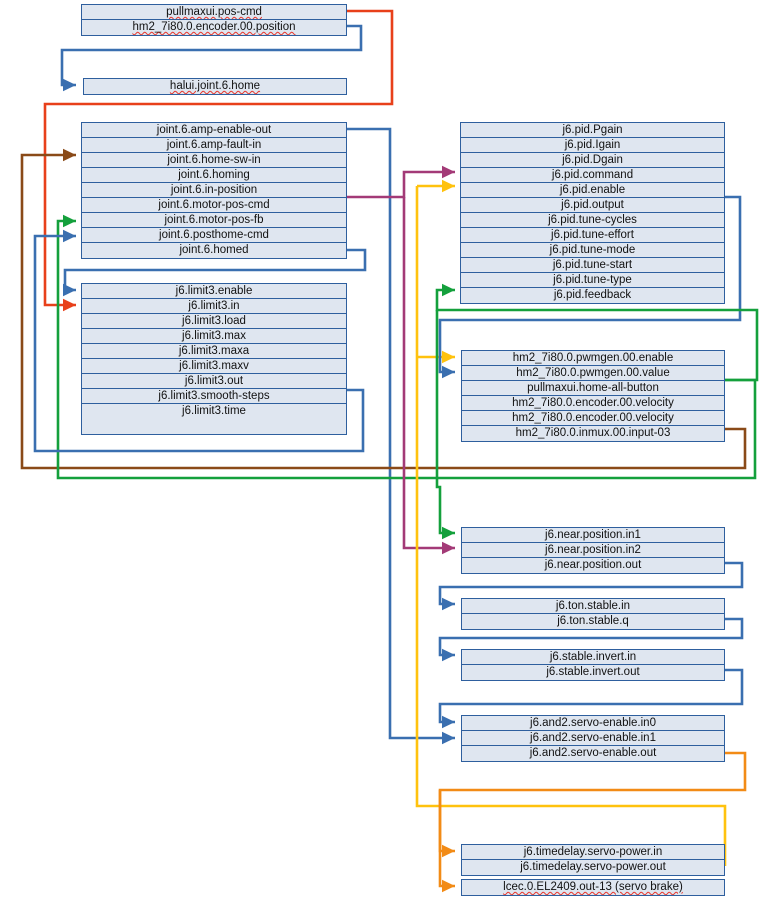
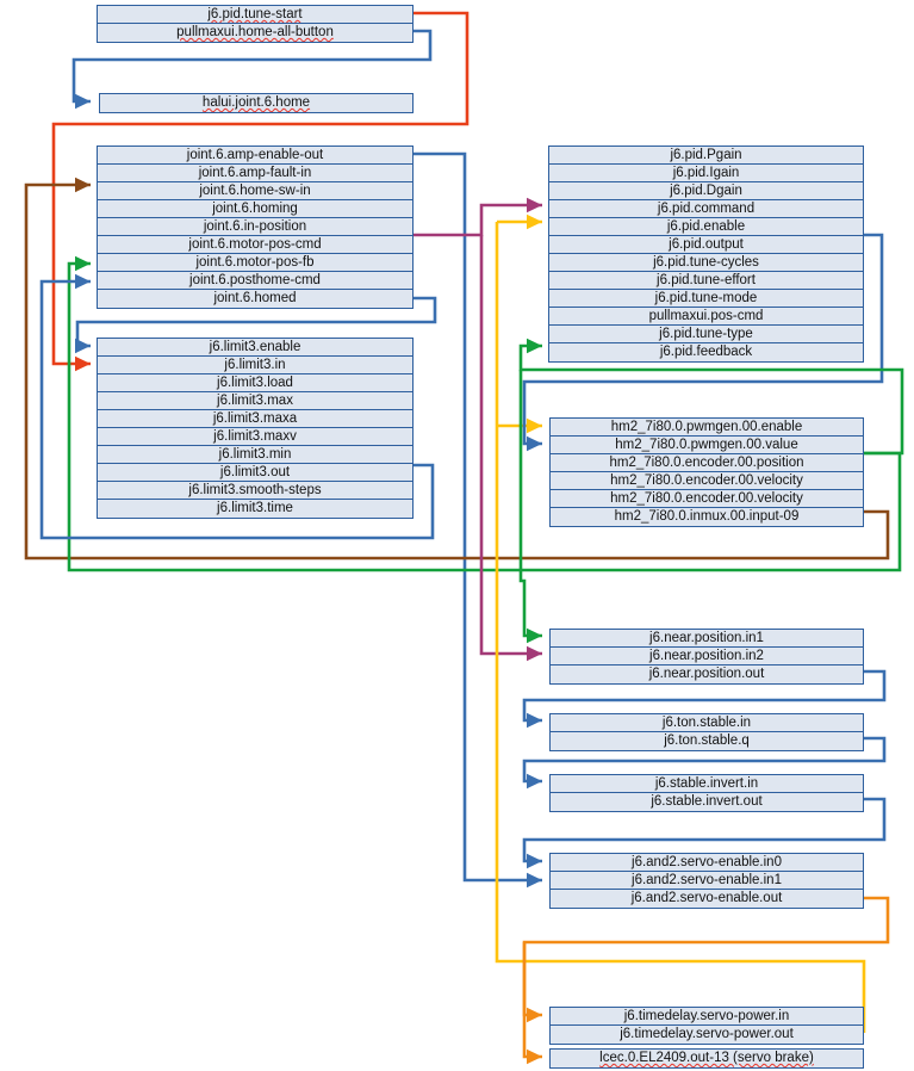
- pullmaxui.pos-cmd
+ j6.pid.tune-start
- hm2_7i80.0.encoder.00.position
+ pullmaxui.home-all-button
  halui.joint.6.home
  joint.6.amp-enable-out
  joint.6.amp-fault-in
  joint.6.home-sw-in
  joint.6.homing
  joint.6.in-position
  joint.6.motor-pos-cmd
  joint.6.motor-pos-fb
  joint.6.posthome-cmd
  joint.6.homed
  j6.limit3.enable
  j6.limit3.in
  j6.limit3.load
  j6.limit3.max
  j6.limit3.maxa
  j6.limit3.maxv
+ j6.limit3.min
  j6.limit3.out
  j6.limit3.smooth-steps
  j6.limit3.time
  j6.pid.Pgain
  j6.pid.Igain
  j6.pid.Dgain
  j6.pid.command
  j6.pid.enable
  j6.pid.output
  j6.pid.tune-cycles
  j6.pid.tune-effort
  j6.pid.tune-mode
- j6.pid.tune-start
+ pullmaxui.pos-cmd
  j6.pid.tune-type
  j6.pid.feedback
  hm2_7i80.0.pwmgen.00.enable
  hm2_7i80.0.pwmgen.00.value
- pullmaxui.home-all-button
+ hm2_7i80.0.encoder.00.position
  hm2_7i80.0.encoder.00.velocity
  hm2_7i80.0.encoder.00.velocity
- hm2_7i80.0.inmux.00.input-03
+ hm2_7i80.0.inmux.00.input-09
  j6.near.position.in1
  j6.near.position.in2
  j6.near.position.out
  j6.ton.stable.in
  j6.ton.stable.q
  j6.stable.invert.in
  j6.stable.invert.out
  j6.and2.servo-enable.in0
  j6.and2.servo-enable.in1
  j6.and2.servo-enable.out
  j6.timedelay.servo-power.in
  j6.timedelay.servo-power.out
  lcec.0.EL2409.out-13 (servo brake)
